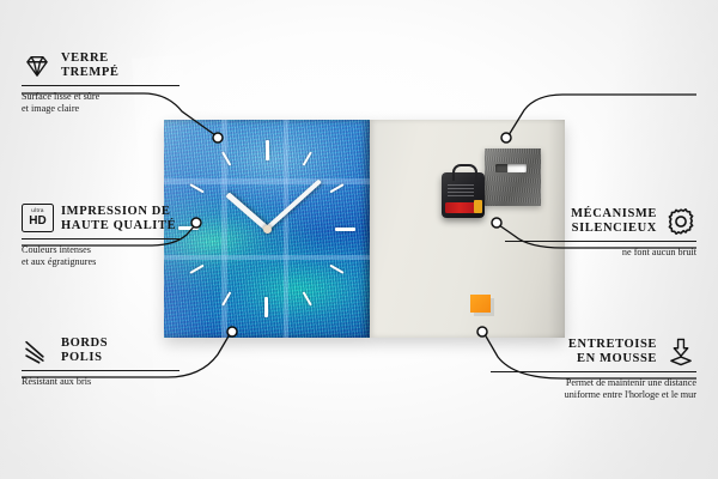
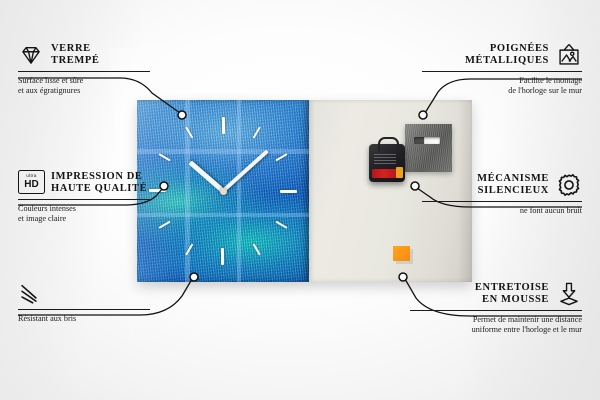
  VERRE
  TREMPÉ
  Surface lisse et sûre
- et image claire
+ et aux égratignures
  HD
  IMPRESSION DE
  HAUTE QUALITÉ
  Couleurs intenses
- et aux égratignures
+ et image claire
- BORDS
- POLIS
  Résistant aux bris
+ POIGNÉES
+ MÉTALLIQUES
+ Facilite le montage
+ de l'horloge sur le mur
  MÉCANISME
  SILENCIEUX
  ne font aucun bruit
  ENTRETOISE
  EN MOUSSE
  Permet de maintenir une distance
  uniforme entre l'horloge et le mur
